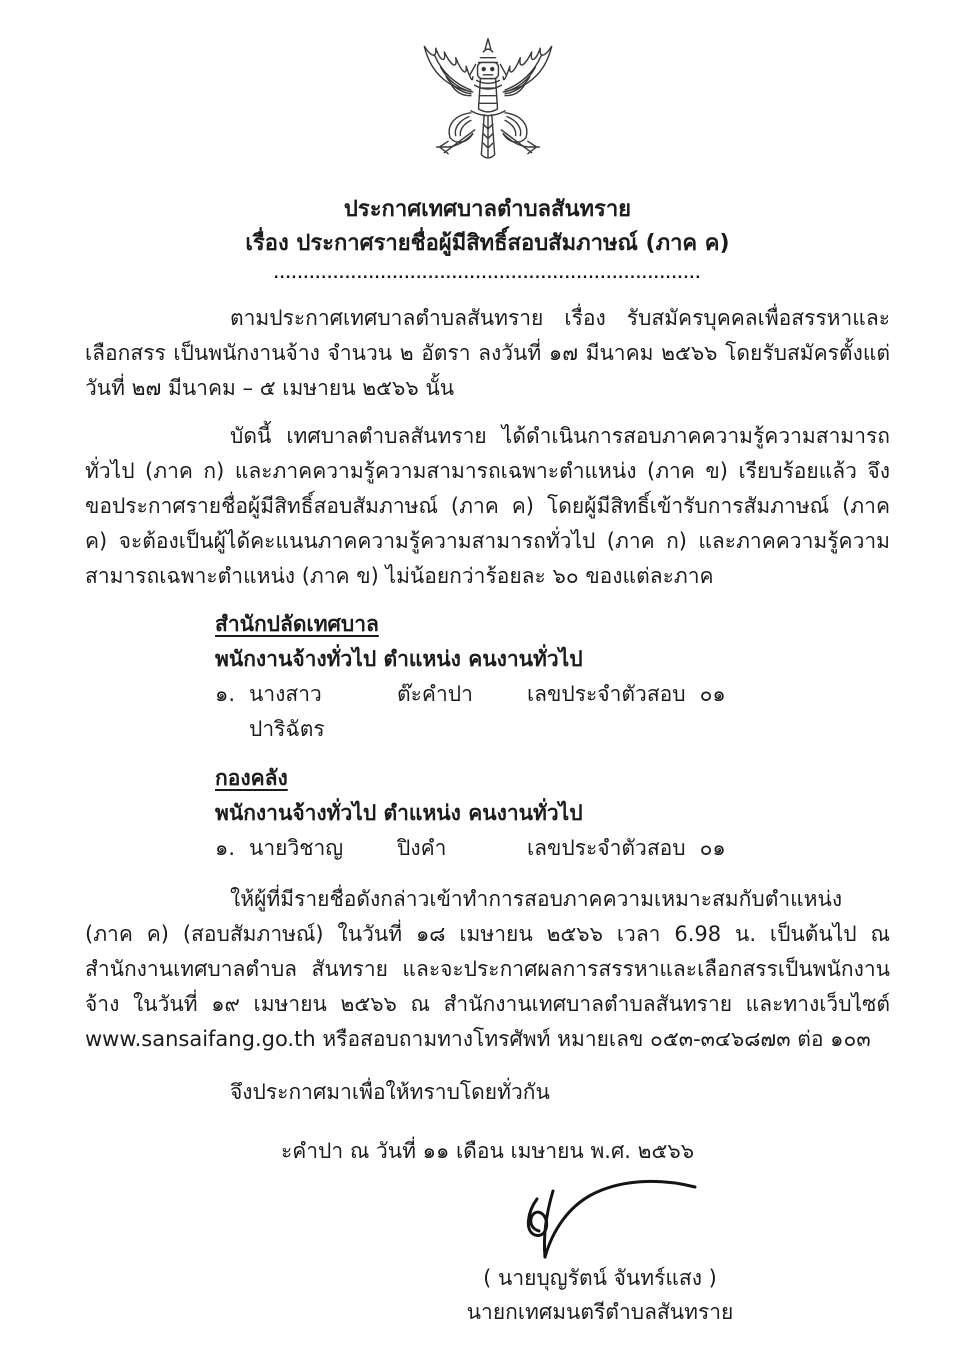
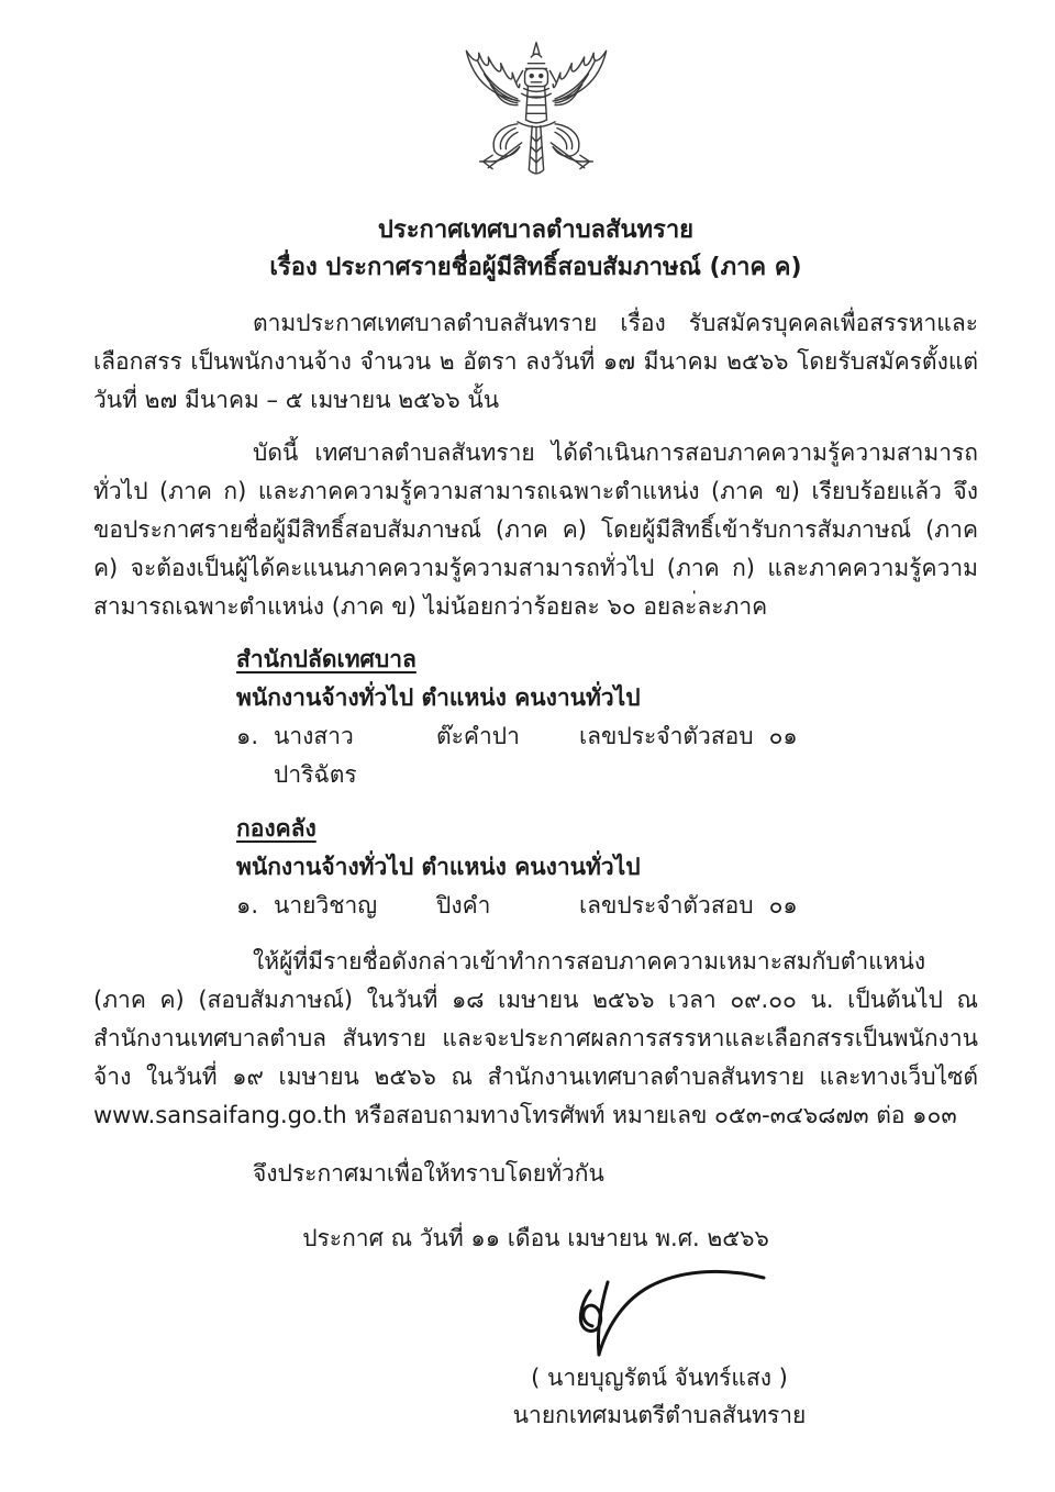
  ประกาศเทศบาลตำบลสันทราย
  เรื่อง ประกาศรายชื่อผู้มีสิทธิ์สอบสัมภาษณ์ (ภาค ค)
- ........................................................................
  ตามประกาศเทศบาลตำบลสันทราย เรื่อง รับสมัครบุคคลเพื่อสรรหาและเลือกสรร เป็นพนักงานจ้าง จำนวน ๒ อัตรา ลงวันที่ ๑๗ มีนาคม ๒๕๖๖ โดยรับสมัครตั้งแต่วันที่ ๒๗ มีนาคม – ๕ เมษายน ๒๕๖๖ นั้น
- บัดนี้ เทศบาลตำบลสันทราย ได้ดำเนินการสอบภาคความรู้ความสามารถทั่วไป (ภาค ก) และภาคความรู้ความสามารถเฉพาะตำแหน่ง (ภาค ข) เรียบร้อยแล้ว จึงขอประกาศรายชื่อผู้มีสิทธิ์สอบสัมภาษณ์ (ภาค ค) โดยผู้มีสิทธิ์เข้ารับการสัมภาษณ์ (ภาค ค) จะต้องเป็นผู้ได้คะแนนภาคความรู้ความสามารถทั่วไป (ภาค ก) และภาคความรู้ความสามารถเฉพาะตำแหน่ง (ภาค ข) ไม่น้อยกว่าร้อยละ ๖๐ ของแต่ละภาค
+ บัดนี้ เทศบาลตำบลสันทราย ได้ดำเนินการสอบภาคความรู้ความสามารถทั่วไป (ภาค ก) และภาคความรู้ความสามารถเฉพาะตำแหน่ง (ภาค ข) เรียบร้อยแล้ว จึงขอประกาศรายชื่อผู้มีสิทธิ์สอบสัมภาษณ์ (ภาค ค) โดยผู้มีสิทธิ์เข้ารับการสัมภาษณ์ (ภาค ค) จะต้องเป็นผู้ได้คะแนนภาคความรู้ความสามารถทั่วไป (ภาค ก) และภาคความรู้ความสามารถเฉพาะตำแหน่ง (ภาค ข) ไม่น้อยกว่าร้อยละ ๖๐ อยละ่ละภาค
  สำนักปลัดเทศบาล
  พนักงานจ้างทั่วไป ตำแหน่ง คนงานทั่วไป
  ๑.
  นางสาวปาริฉัตร
  ต๊ะคำปา
  เลขประจำตัวสอบ
  ๐๑
  กองคลัง
  พนักงานจ้างทั่วไป ตำแหน่ง คนงานทั่วไป
  ๑.
  นายวิชาญ
  ปิงคำ
  เลขประจำตัวสอบ
  ๐๑
- ให้ผู้ที่มีรายชื่อดังกล่าวเข้าทำการสอบภาคความเหมาะสมกับตำแหน่ง (ภาค ค) (สอบสัมภาษณ์) ในวันที่ ๑๘ เมษายน ๒๕๖๖ เวลา 6.98 น. เป็นต้นไป ณ สำนักงานเทศบาลตำบล สันทราย และจะประกาศผลการสรรหาและเลือกสรรเป็นพนักงานจ้าง ในวันที่ ๑๙ เมษายน ๒๕๖๖ ณ สำนักงานเทศบาลตำบลสันทราย และทางเว็บไซต์ www.sansaifang.go.th หรือสอบถามทางโทรศัพท์ หมายเลข ๐๕๓-๓๔๖๘๗๓ ต่อ ๑๐๓
+ ให้ผู้ที่มีรายชื่อดังกล่าวเข้าทำการสอบภาคความเหมาะสมกับตำแหน่ง (ภาค ค) (สอบสัมภาษณ์) ในวันที่ ๑๘ เมษายน ๒๕๖๖ เวลา ๐๙.๐๐ น. เป็นต้นไป ณ สำนักงานเทศบาลตำบล สันทราย และจะประกาศผลการสรรหาและเลือกสรรเป็นพนักงานจ้าง ในวันที่ ๑๙ เมษายน ๒๕๖๖ ณ สำนักงานเทศบาลตำบลสันทราย และทางเว็บไซต์ www.sansaifang.go.th หรือสอบถามทางโทรศัพท์ หมายเลข ๐๕๓-๓๔๖๘๗๓ ต่อ ๑๐๓
  จึงประกาศมาเพื่อให้ทราบโดยทั่วกัน
- ะคำปา ณ วันที่ ๑๑ เดือน เมษายน พ.ศ. ๒๕๖๖
+ ประกาศ ณ วันที่ ๑๑ เดือน เมษายน พ.ศ. ๒๕๖๖
  ( นายบุญรัตน์ จันทร์แสง )
  นายกเทศมนตรีตำบลสันทราย
